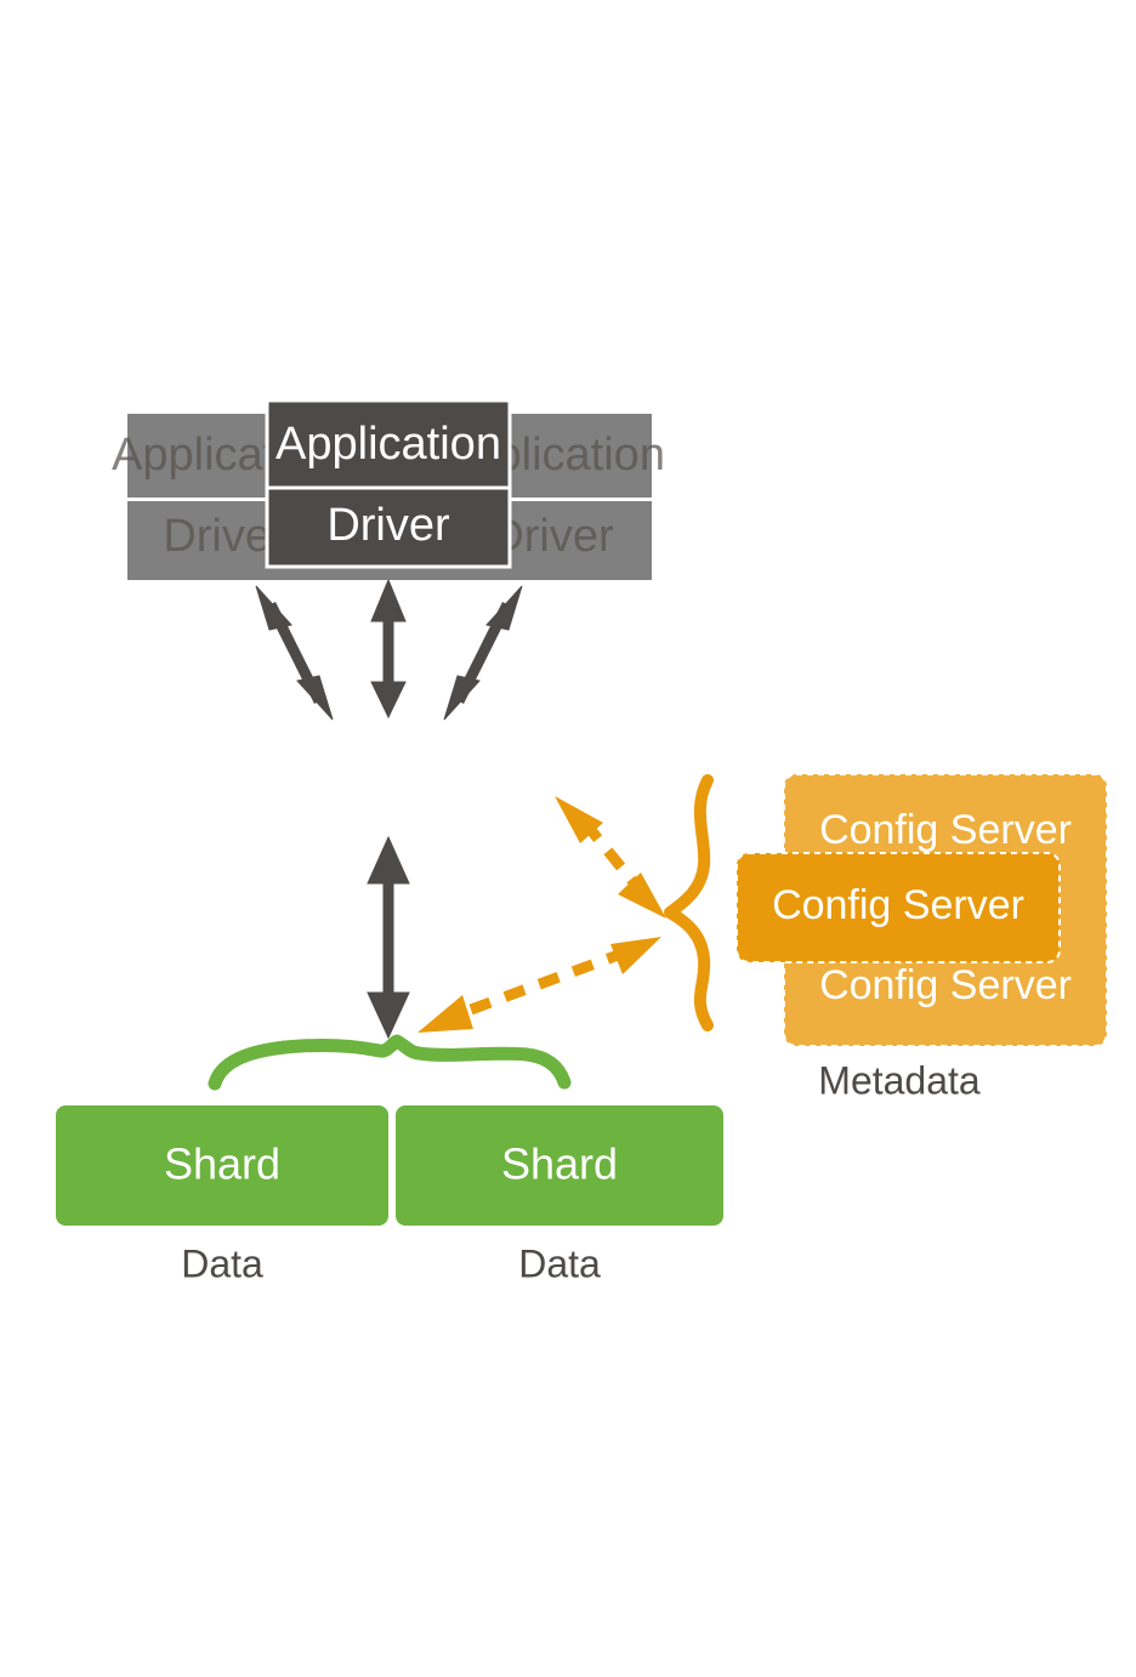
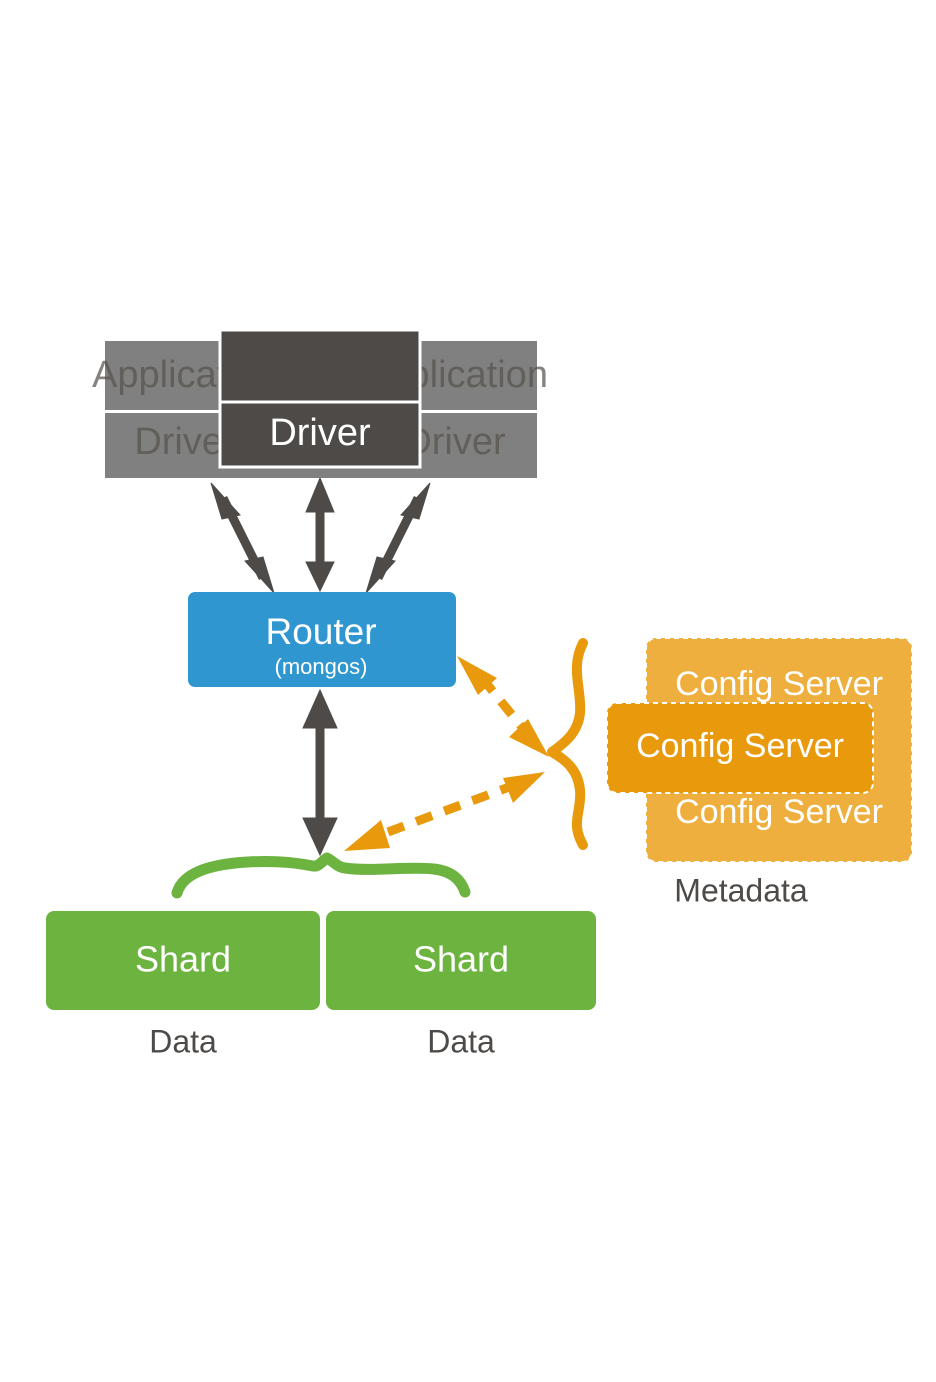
  Drive
  lication
  river
- Application
  Driver
+ Router
+ (mongos)
  Config Server
  Config Server
  Config Server
  Metadata
  Shard
  Data
  Shard
  Data
